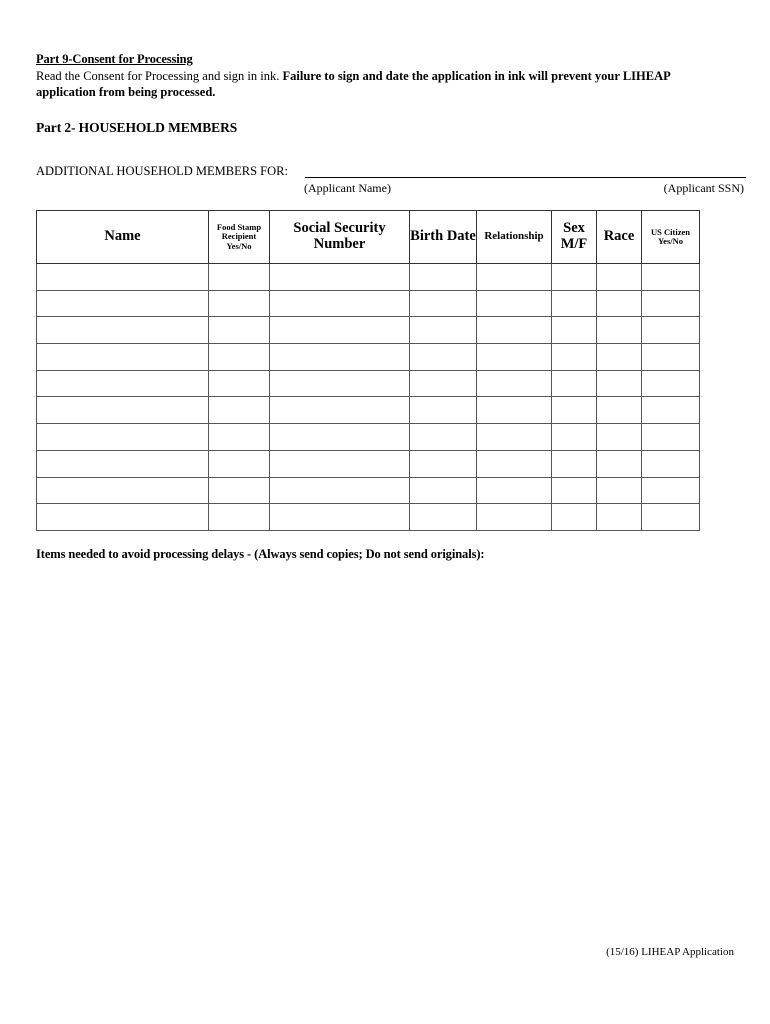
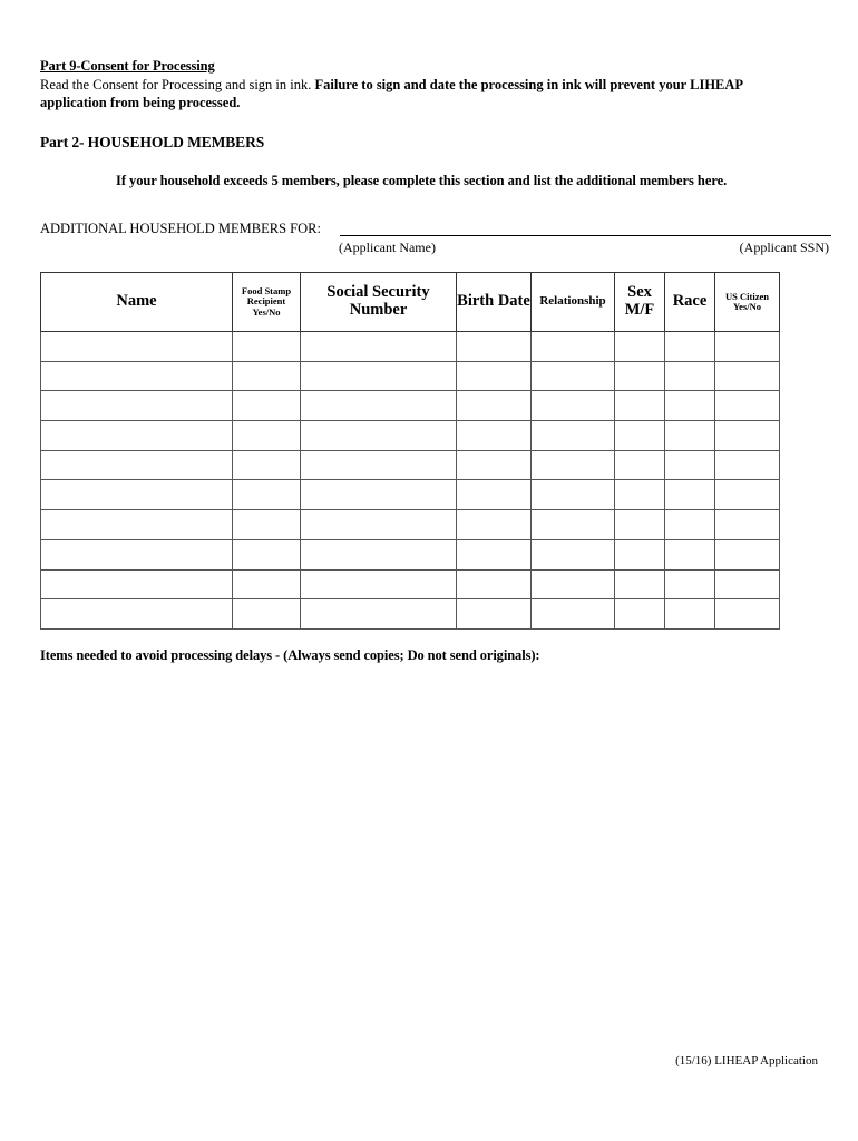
  Part 9-Consent for Processing
- Read the Consent for Processing and sign in ink. Failure to sign and date the application in ink will prevent your LIHEAP application from being processed.
+ Read the Consent for Processing and sign in ink. Failure to sign and date the processing in ink will prevent your LIHEAP application from being processed.
  Part 2- HOUSEHOLD MEMBERS
+ If your household exceeds 5 members, please complete this section and list the additional members here.
  ADDITIONAL HOUSEHOLD MEMBERS FOR:
  (Applicant Name)
  (Applicant SSN)
  Name	Food Stamp Recipient Yes/No	Social Security Number	Birth Date	Relationship	Sex M/F	Race	US Citizen Yes/No
  Items needed to avoid processing delays - (Always send copies; Do not send originals):
  (15/16) LIHEAP Application
